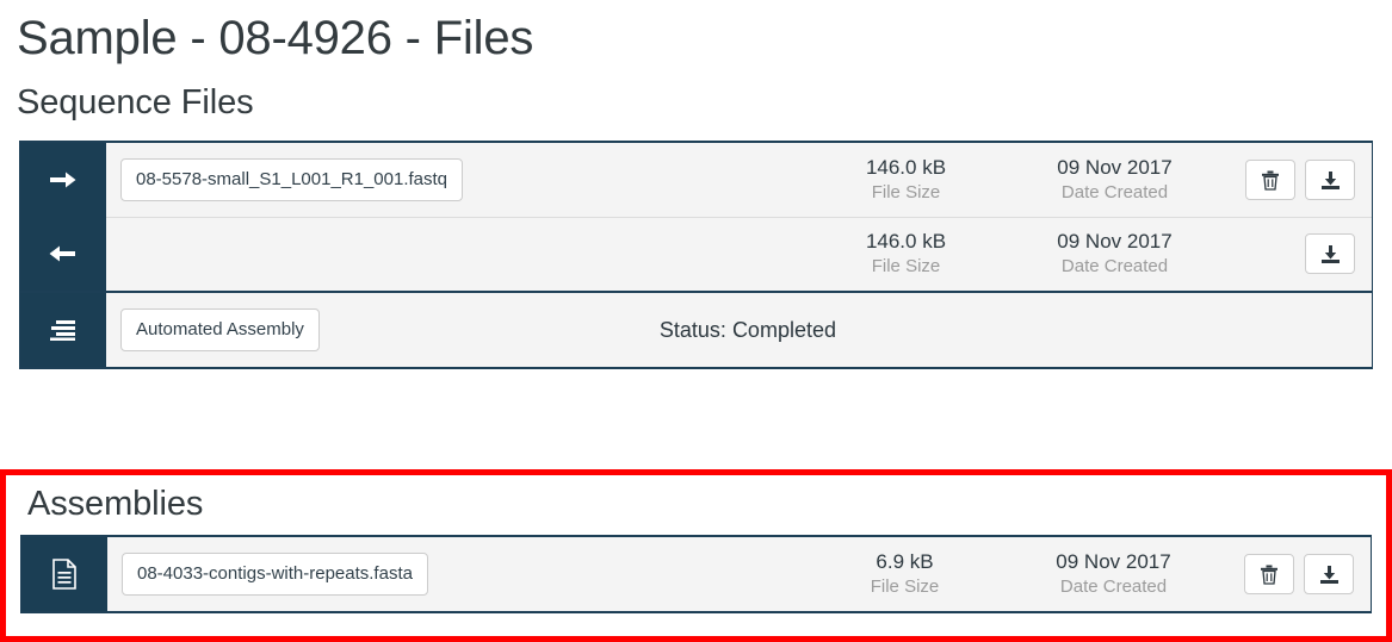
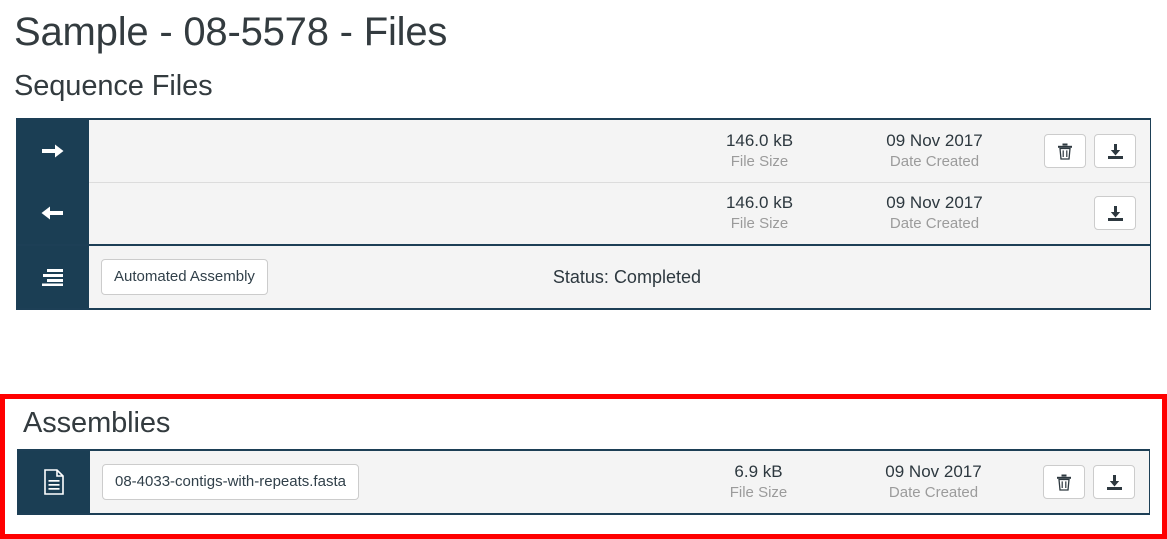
- Sample - 08-4926 - Files
+ Sample - 08-5578 - Files
  Sequence Files
- 08-5578-small_S1_L001_R1_001.fastq
  146.0 kB
  File Size
  09 Nov 2017
  Date Created
  146.0 kB
  File Size
  09 Nov 2017
  Date Created
  Automated Assembly
  Status: Completed
  Assemblies
  08-4033-contigs-with-repeats.fasta
  6.9 kB
  File Size
  09 Nov 2017
  Date Created
